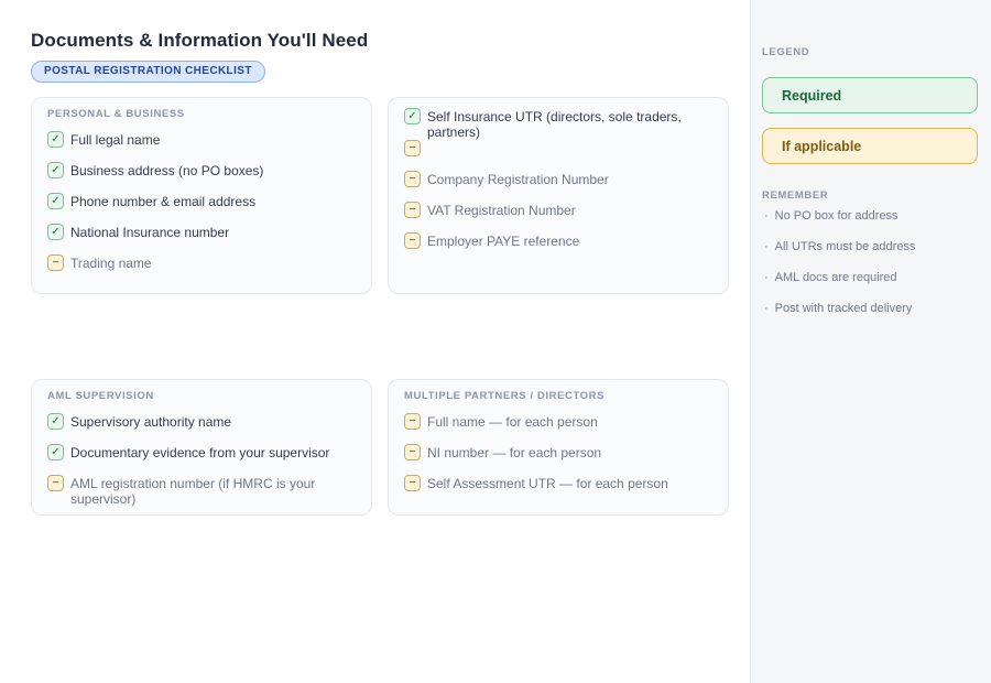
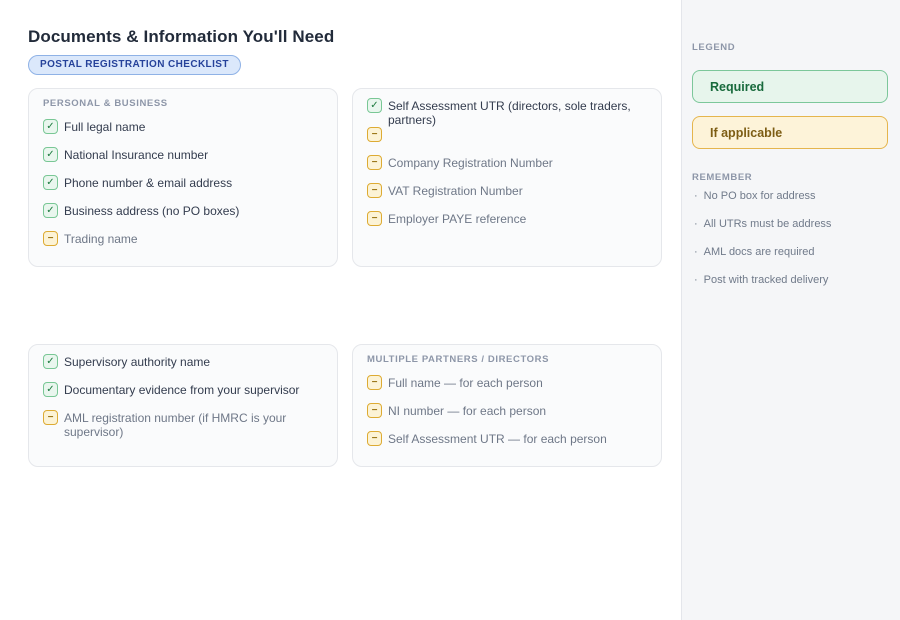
  Documents & Information You'll Need
  POSTAL REGISTRATION CHECKLIST
  PERSONAL & BUSINESS
  ✓
  Full legal name
  ✓
- Business address (no PO boxes)
+ National Insurance number
  ✓
  Phone number & email address
  ✓
- National Insurance number
+ Business address (no PO boxes)
  −
  Trading name
  ✓
- Self Insurance UTR (directors, sole traders, partners)
+ Self Assessment UTR (directors, sole traders, partners)
  −
  −
  Company Registration Number
  −
  VAT Registration Number
  −
  Employer PAYE reference
- AML SUPERVISION
  ✓
  Supervisory authority name
  ✓
  Documentary evidence from your supervisor
  −
  AML registration number (if HMRC is your supervisor)
  MULTIPLE PARTNERS / DIRECTORS
  −
  Full name — for each person
  −
  NI number — for each person
  −
  Self Assessment UTR — for each person
  LEGEND
  Required
  If applicable
  REMEMBER
  ·
  No PO box for address
  ·
  All UTRs must be address
  ·
  AML docs are required
  ·
  Post with tracked delivery
